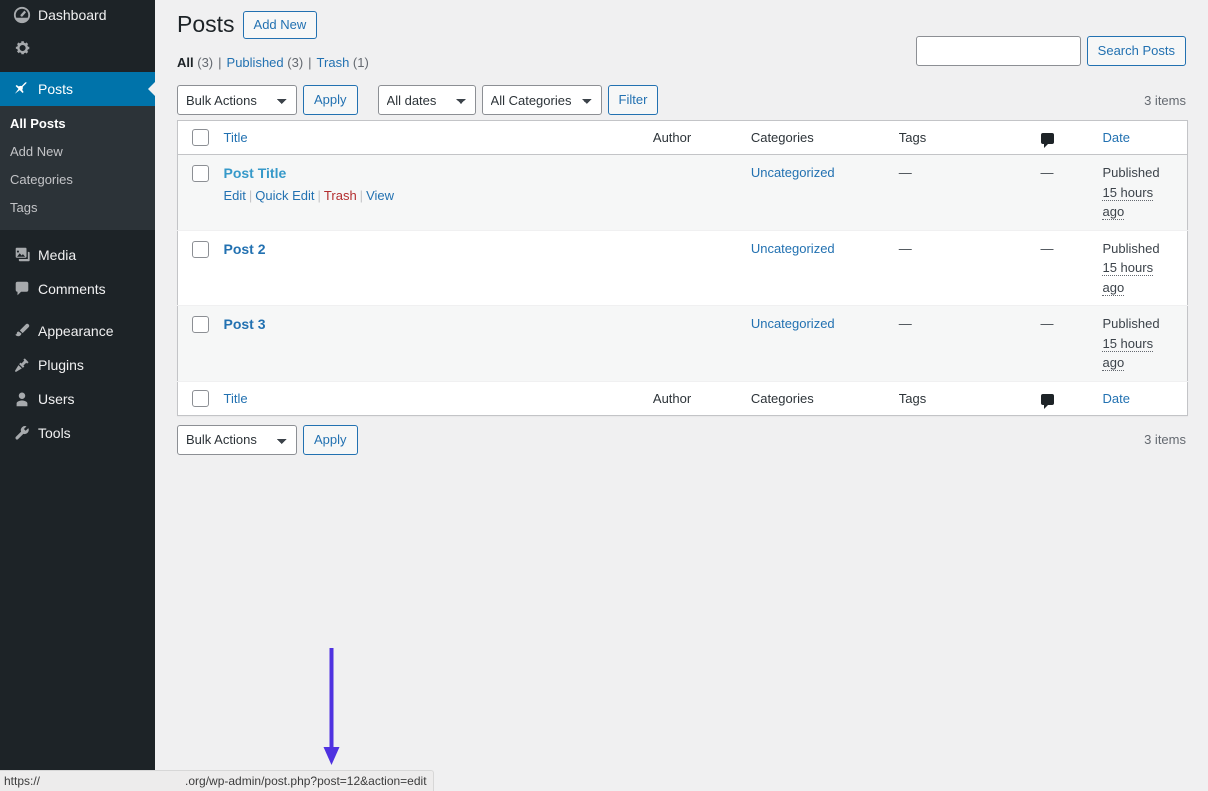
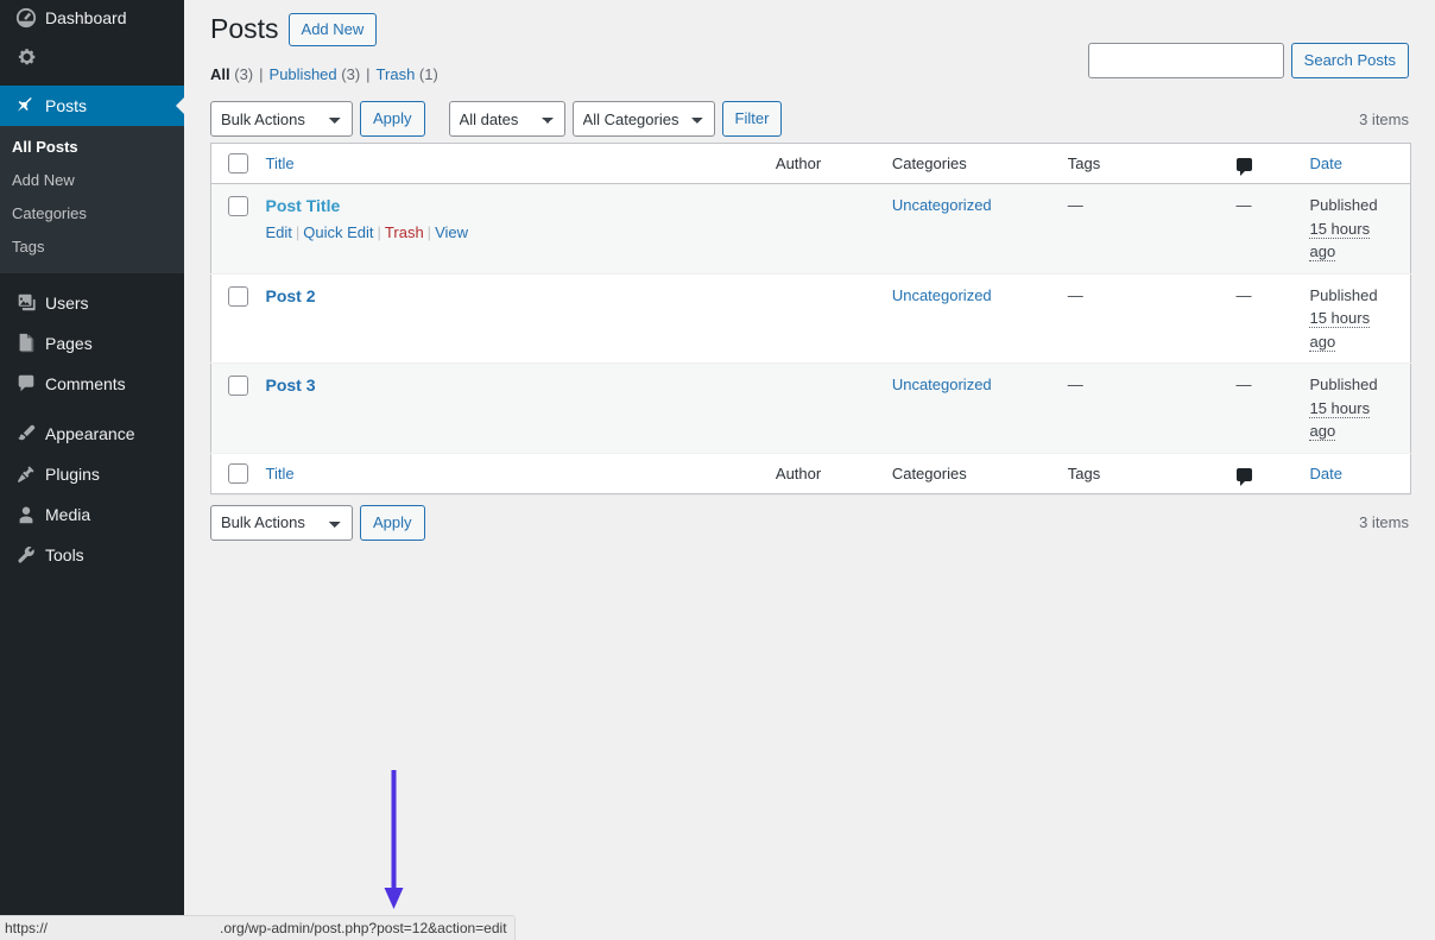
  Dashboard
  Posts
  All Posts
  Add New
  Categories
  Tags
- Media
+ Users
+ Pages
  Comments
  Appearance
  Plugins
- Users
+ Media
  Tools
  Posts
  Add New
  All (3)
  |
  Published (3)
  |
  Trash (1)
  Search Posts
  Bulk Actions
  Apply
  All dates
  All Categories
  Filter
  3 items
  	Title	Author	Categories	Tags		Date
  	Post Title Edit | Quick Edit | Trash | View		Uncategorized	—	—	Published 15 hours ago
  	Post 2		Uncategorized	—	—	Published 15 hours ago
  	Post 3		Uncategorized	—	—	Published 15 hours ago
  	Title	Author	Categories	Tags		Date
  Bulk Actions
  Apply
  3 items
  https://
  .org/wp-admin/post.php?post=12&action=edit
